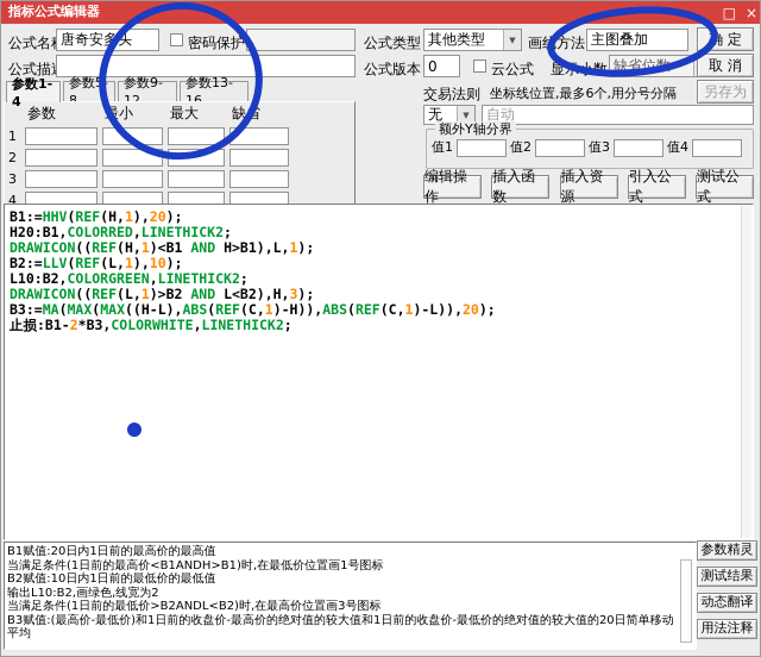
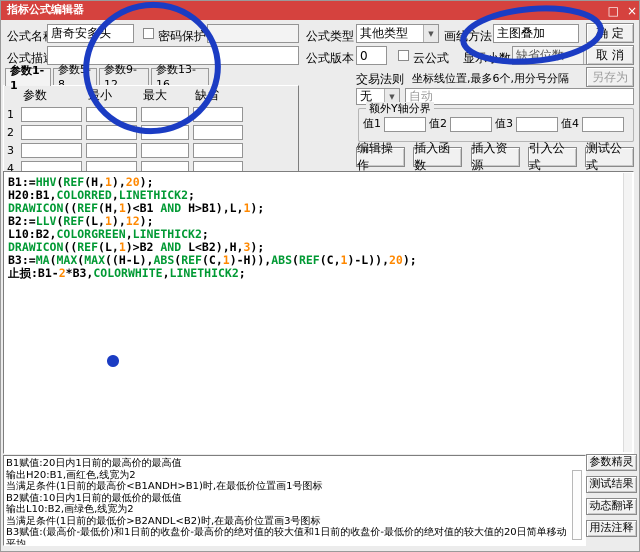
  指标公式编辑器
  □
  ×
  公式名
  唐奇安多头
  密码保护
  公式类型
  其他类型
  ▼
  画方法
  主图叠加
  公式描
  公式版本
  0
  云公式
  缺省位
  取 消
- 参数1-4
+ 参数1-1
  参数13-
  交易法则
  坐标线位置,最多6个,用分号分隔
  另存为
  无
  ▼
  自动
  参数
  最大
  1
  2
  3
  4
  额外Y轴分界
  值1
  值2
  值3
  值4
  编辑操作
  插入函数
  插入资源
  引入公式
  测试公式
  B1:=HHV(REF(H,1),20);
  H20:B1,COLORRED,LINETHICK2;
  DRAWICON((REF(H,1)<B1 AND H>B1),L,1);
- B2:=LLV(REF(L,1),10);
+ B2:=LLV(REF(L,1),12);
  L10:B2,COLORGREEN,LINETHICK2;
  DRAWICON((REF(L,1)>B2 AND L<B2),H,3);
  B3:=MA(MAX(MAX((H-L),ABS(REF(C,1)-H)),ABS(REF(C,1)-L)),20);
  止损:B1-2*B3,COLORWHITE,LINETHICK2;
  B1赋值:20日内1日前的最高价的最高值
+ 输出H20:B1,画红色,线宽为2
  当满足条件(1日前的最高价<B1ANDH>B1)时,在最低价位置画1号图标
  B2赋值:10日内1日前的最低价的最低值
  输出L10:B2,画绿色,线宽为2
  当满足条件(1日前的最低价>B2ANDL<B2)时,在最高价位置画3号图标
  B3赋值:(最高价-最低价)和1日前的收盘价-最高价的绝对值的较大值和1日前的收盘价-最低价的绝对值的较大值的20日简单移动平均
  参数精灵
  测试结果
  动态翻译
  用法注释
